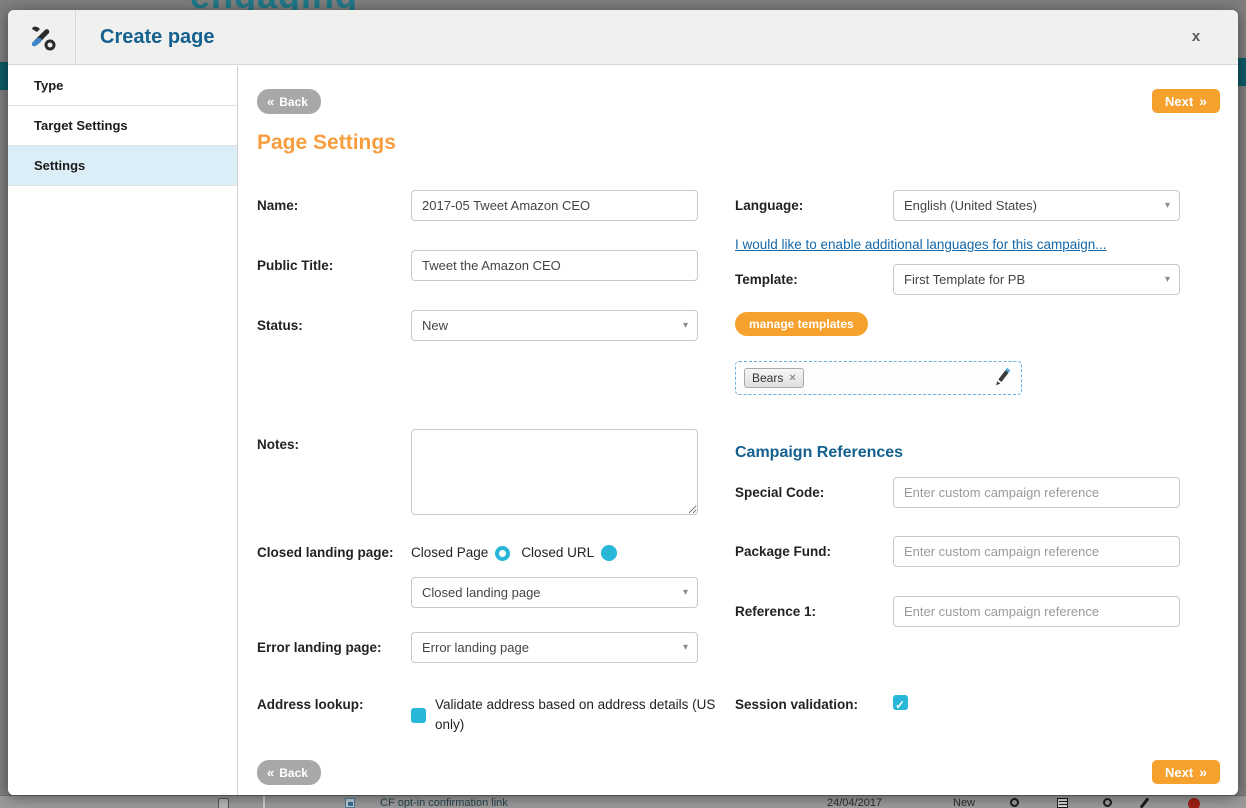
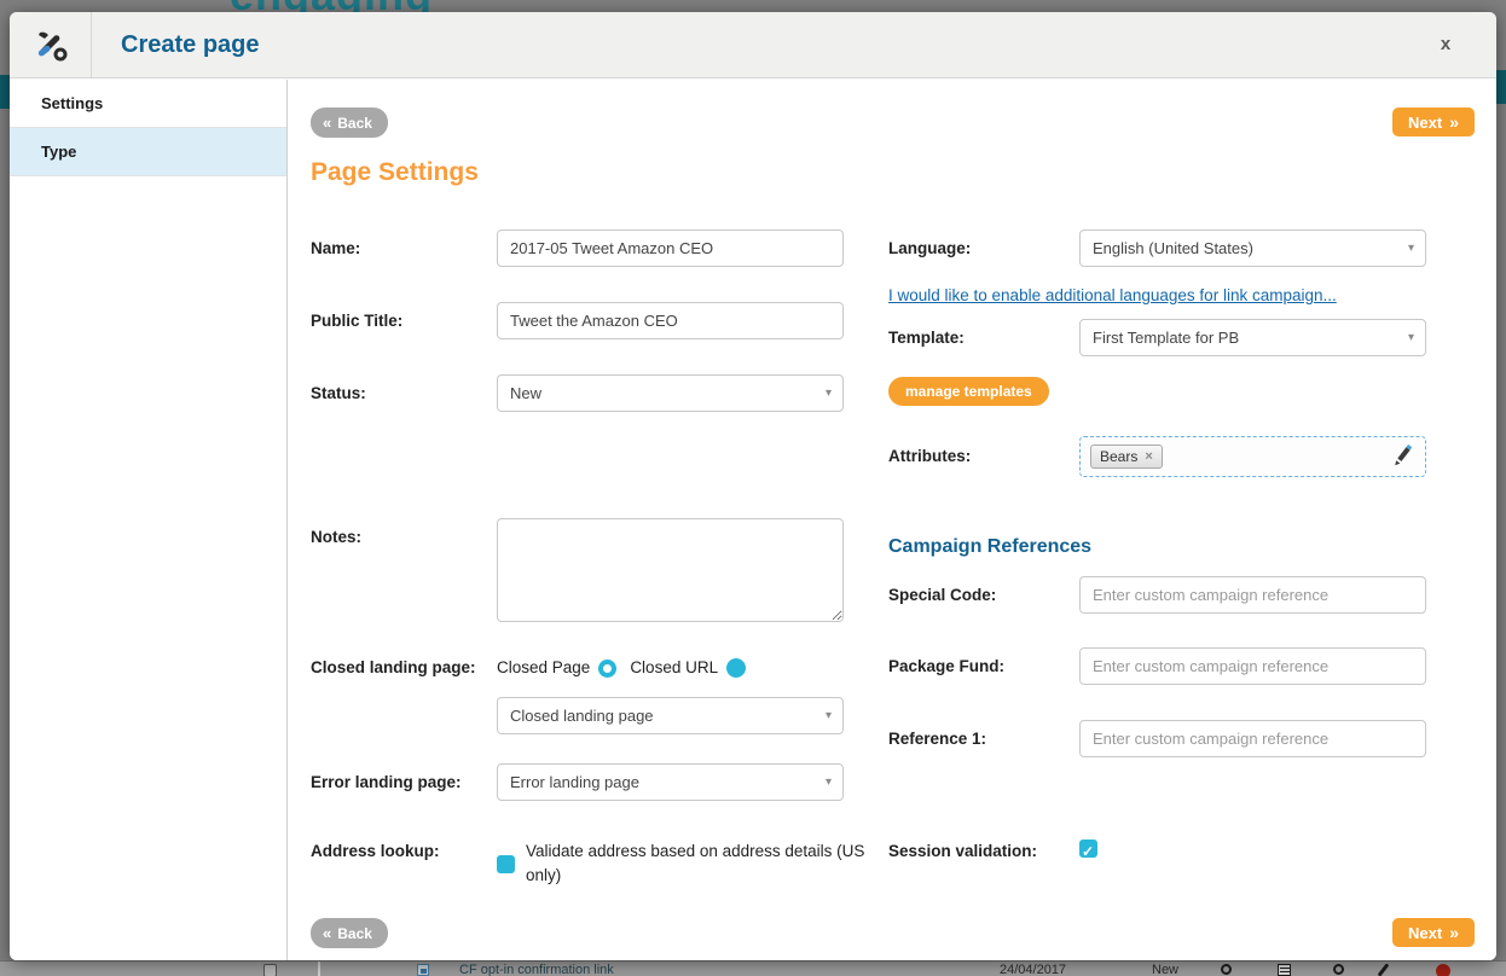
  CF opt-in confirmation link
  24/04/2017
  New
  Create page
  x
- Type
+ Settings
- Target Settings
- Settings
+ Type
  « Back
  Next »
  Page Settings
  Name:
  2017-05 Tweet Amazon CEO
  Public Title:
  Tweet the Amazon CEO
  Status:
  New
  ▾
  Notes:
  Closed landing page:
  Closed Page
  Closed URL
  Closed landing page
  ▾
  Error landing page:
  Error landing page
  ▾
  Address lookup:
  Validate address based on address details (US only)
  « Back
  Language:
  English (United States)
  ▾
- I would like to enable additional languages for this campaign...
+ I would like to enable additional languages for link campaign...
  Template:
  First Template for PB
  ▾
  manage templates
+ Attributes:
  Bears
  ×
  Campaign References
  Special Code:
  Enter custom campaign reference
  Package Fund:
  Enter custom campaign reference
  Reference 1:
  Enter custom campaign reference
  Session validation:
  Next »
